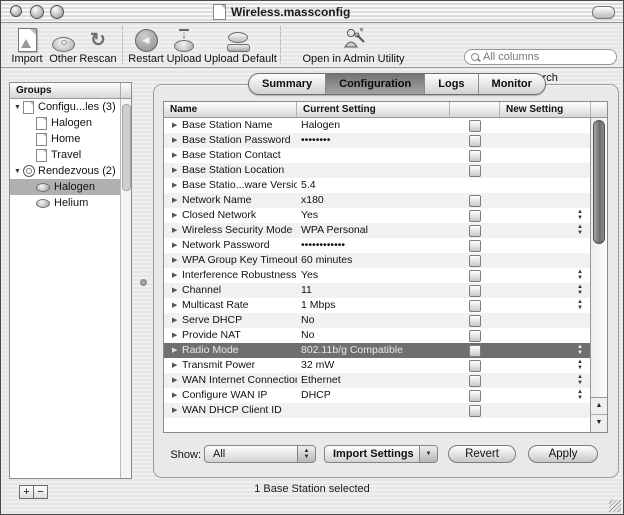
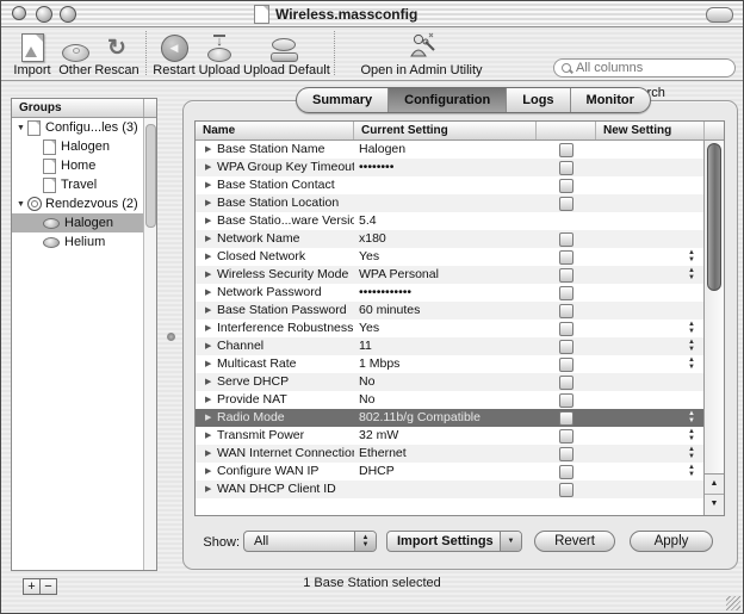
  Wireless.massconfig
  Import
  Other
  ↻
  Rescan
  ◀
  Restart
  ↓
  Upload
  Upload Default
  Open in Admin Utility
  All columns
  Groups
  Configu...les (3)
  Halogen
  Home
  Travel
  Rendezvous (2)
  Halogen
  Helium
  Summary
  Configuration
  Logs
  Monitor
  Name
  Current Setting
  New Setting
  Base Station Name
  Halogen
- Base Station Password
+ WPA Group Key Timeout
  ••••••••
  Base Station Contact
  Base Station Location
  Base Statio...ware Versio
  5.4
  Network Name
  x180
  Closed Network
  Yes
  Wireless Security Mode
  WPA Personal
  Network Password
  ••••••••••••
- WPA Group Key Timeout
+ Base Station Password
  60 minutes
  Interference Robustness
  Yes
  Channel
  11
  Multicast Rate
  1 Mbps
  Serve DHCP
  No
  Provide NAT
  No
  Radio Mode
  802.11b/g Compatible
  Transmit Power
  32 mW
  WAN Internet Connectio
  Ethernet
  Configure WAN IP
  DHCP
  WAN DHCP Client ID
  Show:
  All
  Import Settings
  Revert
  Apply
  +
  −
  1 Base Station selected
